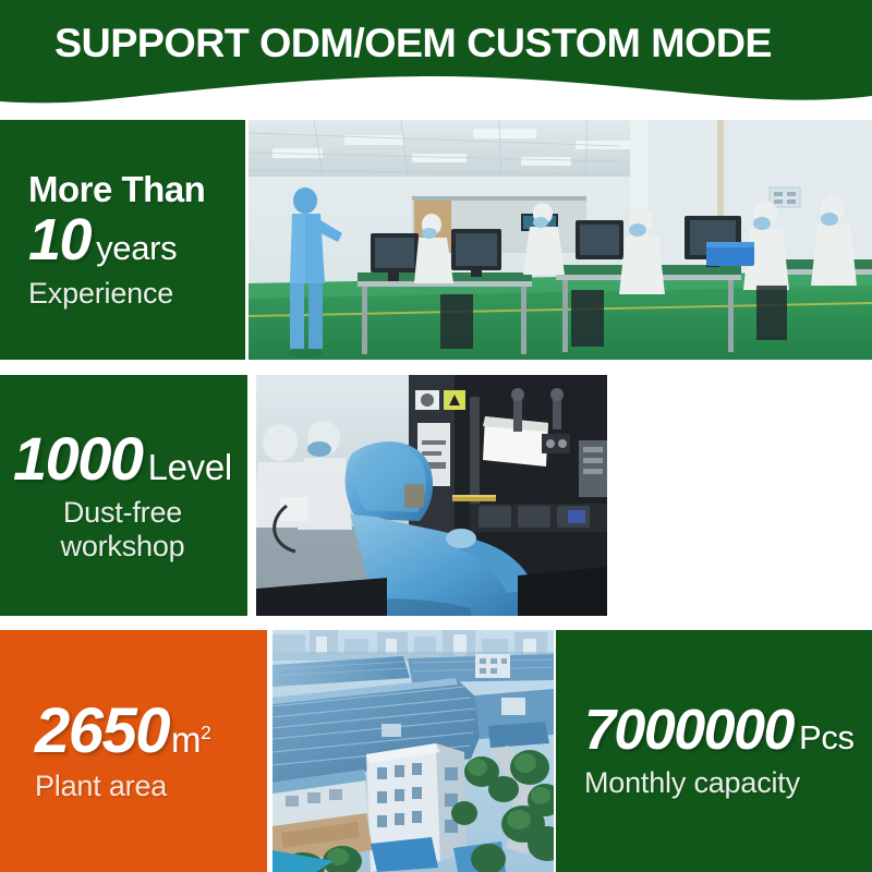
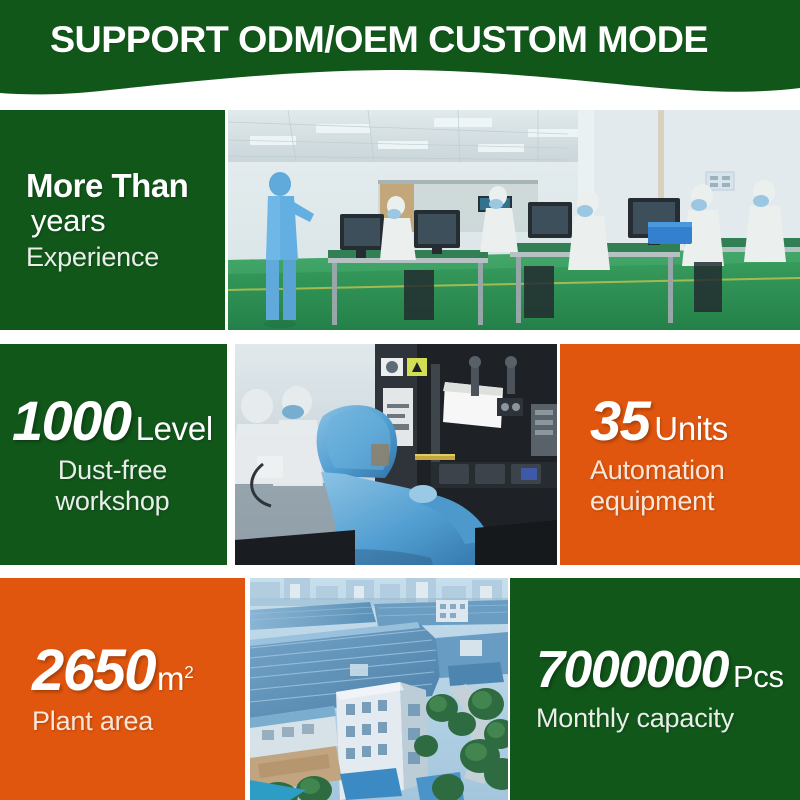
  SUPPORT ODM/OEM CUSTOM MODE
  More Than
- 10
  years
  Experience
  1000
  Level
  Dust-free
  workshop
+ 35
+ Units
+ Automation
+ equipment
  2650
  m2
  Plant area
  7000000
  Pcs
  Monthly capacity
